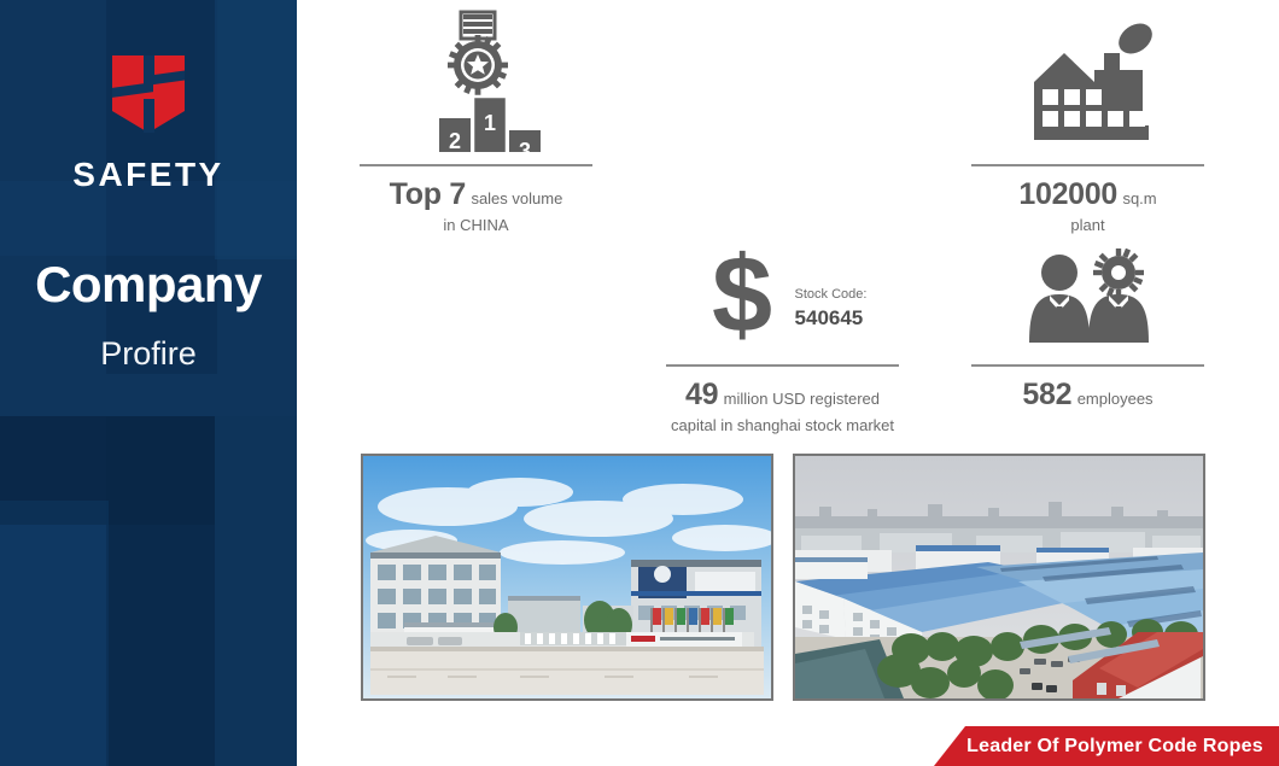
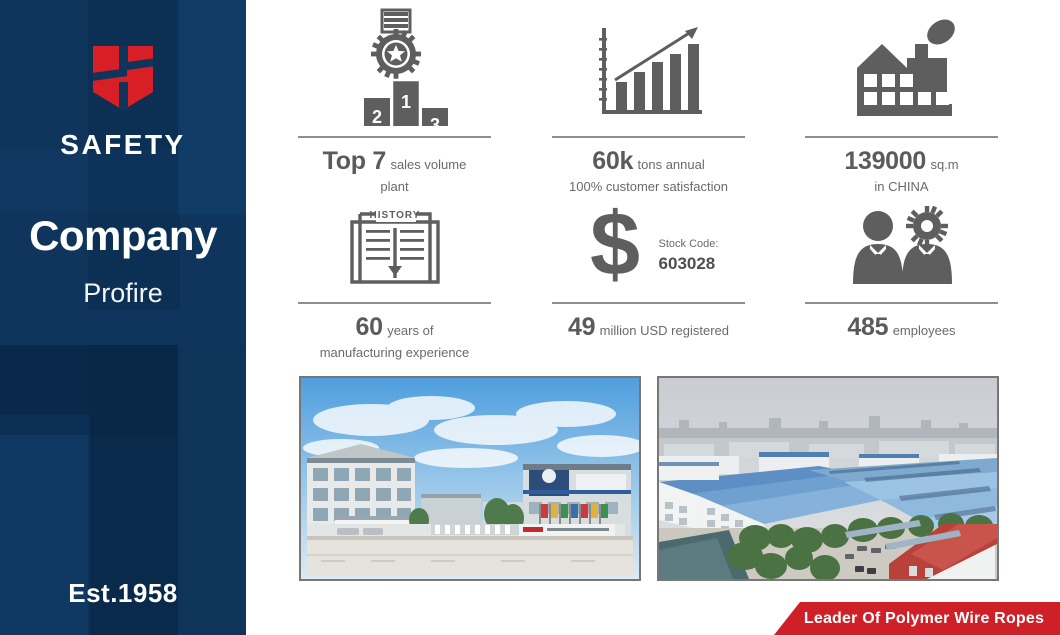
  SAFETY
  Company
  Profire
+ Est.1958
  2
  1
  3
  Top 7 sales volume
- in CHINA
+ plant
+ 60k tons annual
+ 100% customer satisfaction
- 102000 sq.m
+ 139000 sq.m
- plant
+ in CHINA
+ HISTORY
+ 60 years of
+ manufacturing experience
  $
  Stock Code:
- 540645
+ 603028
  49 million USD registered
- capital in shanghai stock market
- 582 employees
+ 485 employees
- Leader Of Polymer Code Ropes
+ Leader Of Polymer Wire Ropes
